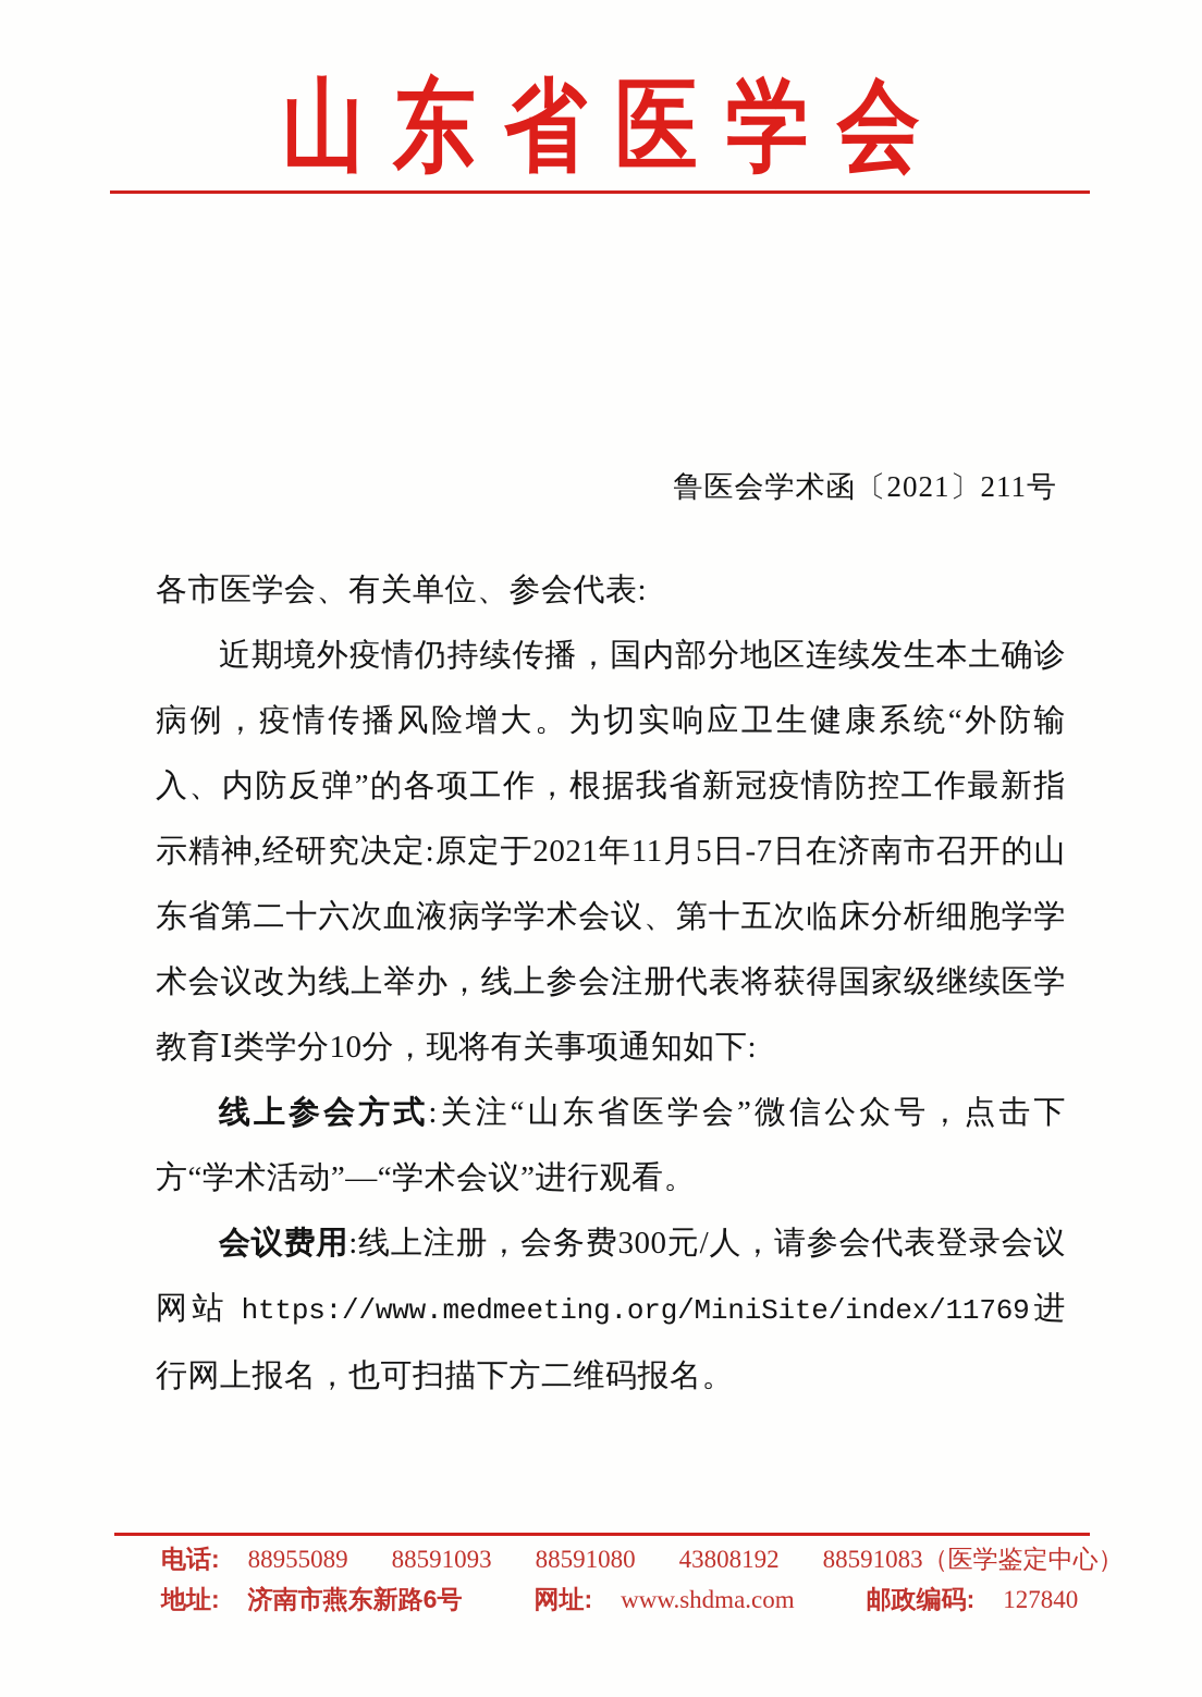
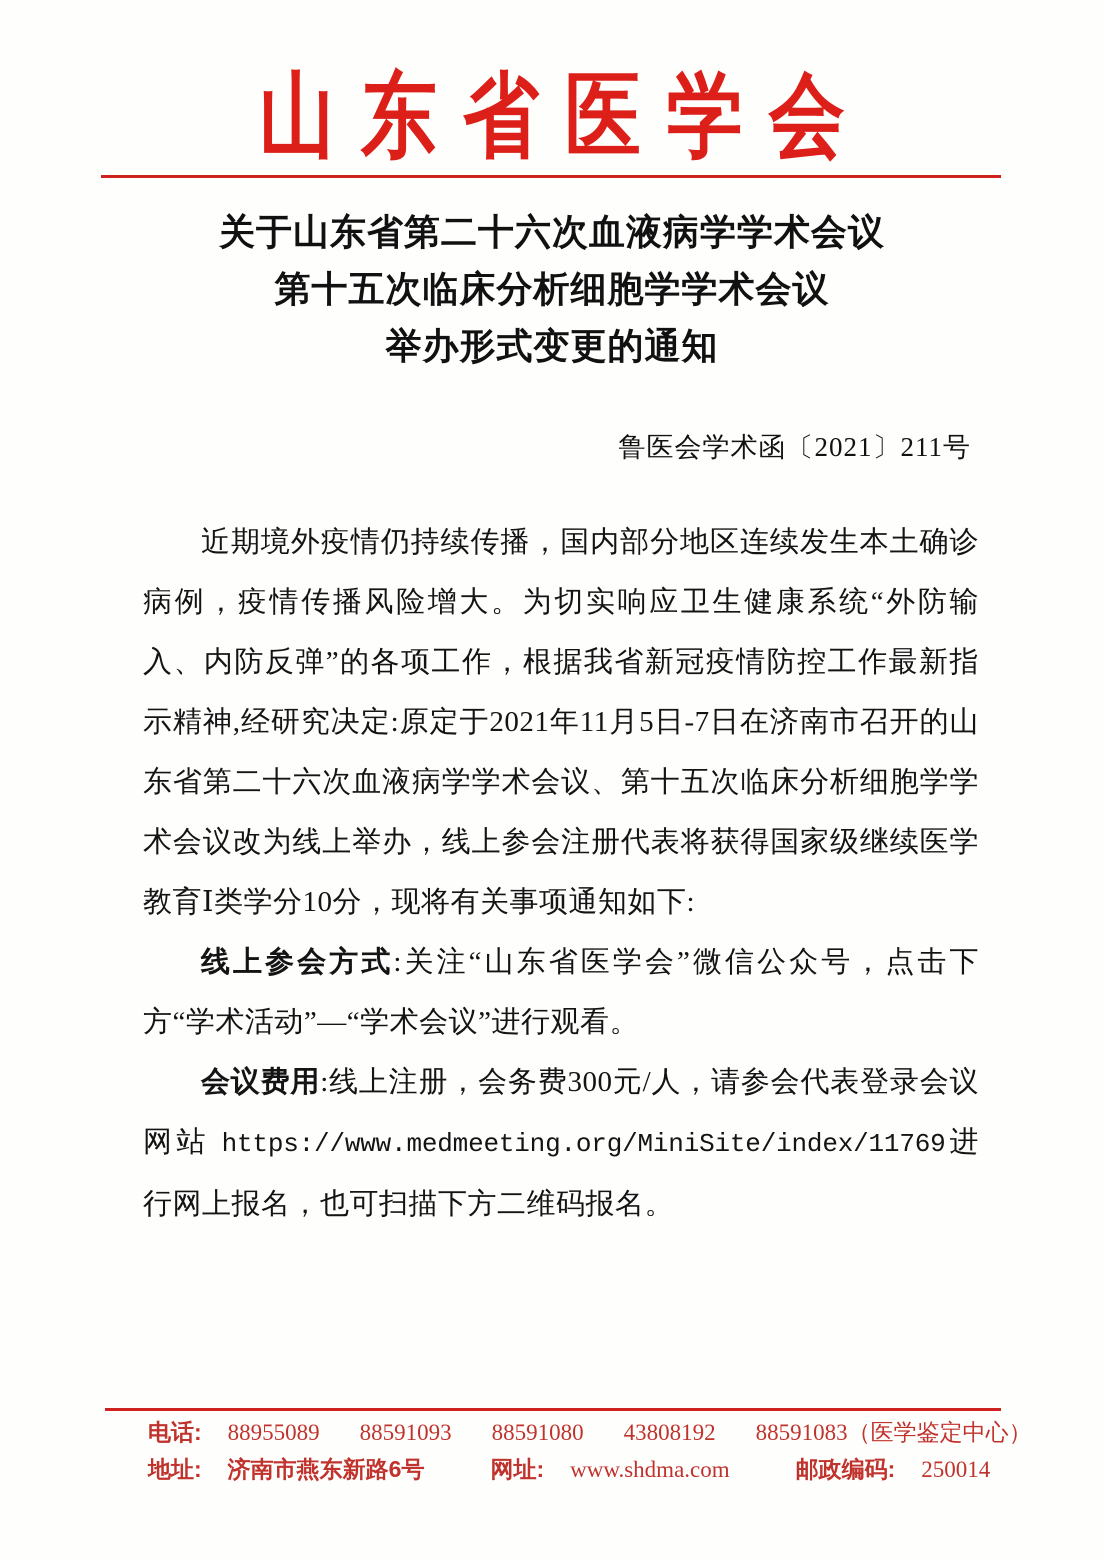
  山东省医学会
+ 关于山东省第二十六次血液病学学术会议
+ 第十五次临床分析细胞学学术会议
+ 举办形式变更的通知
  鲁医会学术函〔2021〕211号
- 各市医学会、有关单位、参会代表:
  近期境外疫情仍持续传播，国内部分地区连续发生本土确诊病例，疫情传播风险增大。为切实响应卫生健康系统“外防输入、内防反弹”的各项工作，根据我省新冠疫情防控工作最新指示精神,经研究决定:原定于2021年11月5日-7日在济南市召开的山东省第二十六次血液病学学术会议、第十五次临床分析细胞学学术会议改为线上举办，线上参会注册代表将获得国家级继续医学教育Ⅰ类学分10分，现将有关事项通知如下:
  线上参会方式:关注“山东省医学会”微信公众号，点击下方“学术活动”—“学术会议”进行观看。
  会议费用:线上注册，会务费300元/人，请参会代表登录会议网站 https://www.medmeeting.org/MiniSite/index/11769进行网上报名，也可扫描下方二维码报名。
  电话: 88955089 88591093 88591080 43808192 88591083（医学鉴定中心）
- 地址: 济南市燕东新路6号 网址: www.shdma.com 邮政编码: 127840
+ 地址: 济南市燕东新路6号 网址: www.shdma.com 邮政编码: 250014
